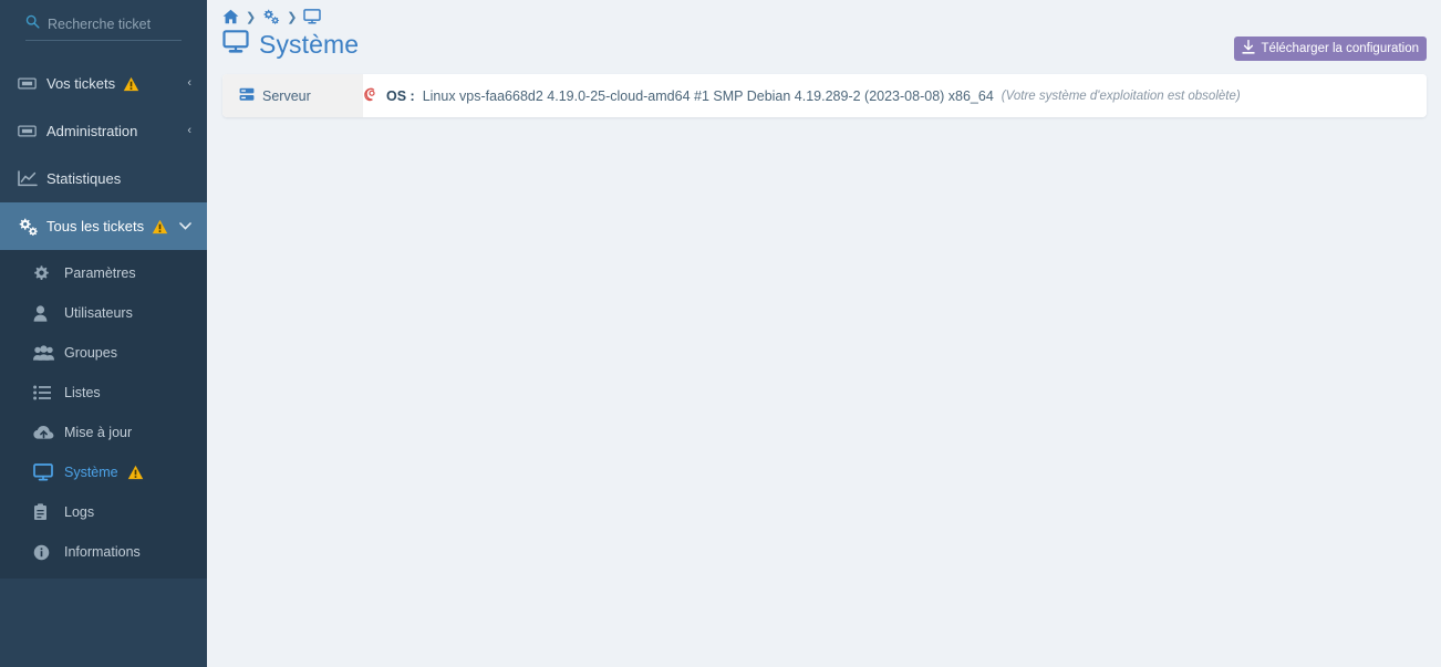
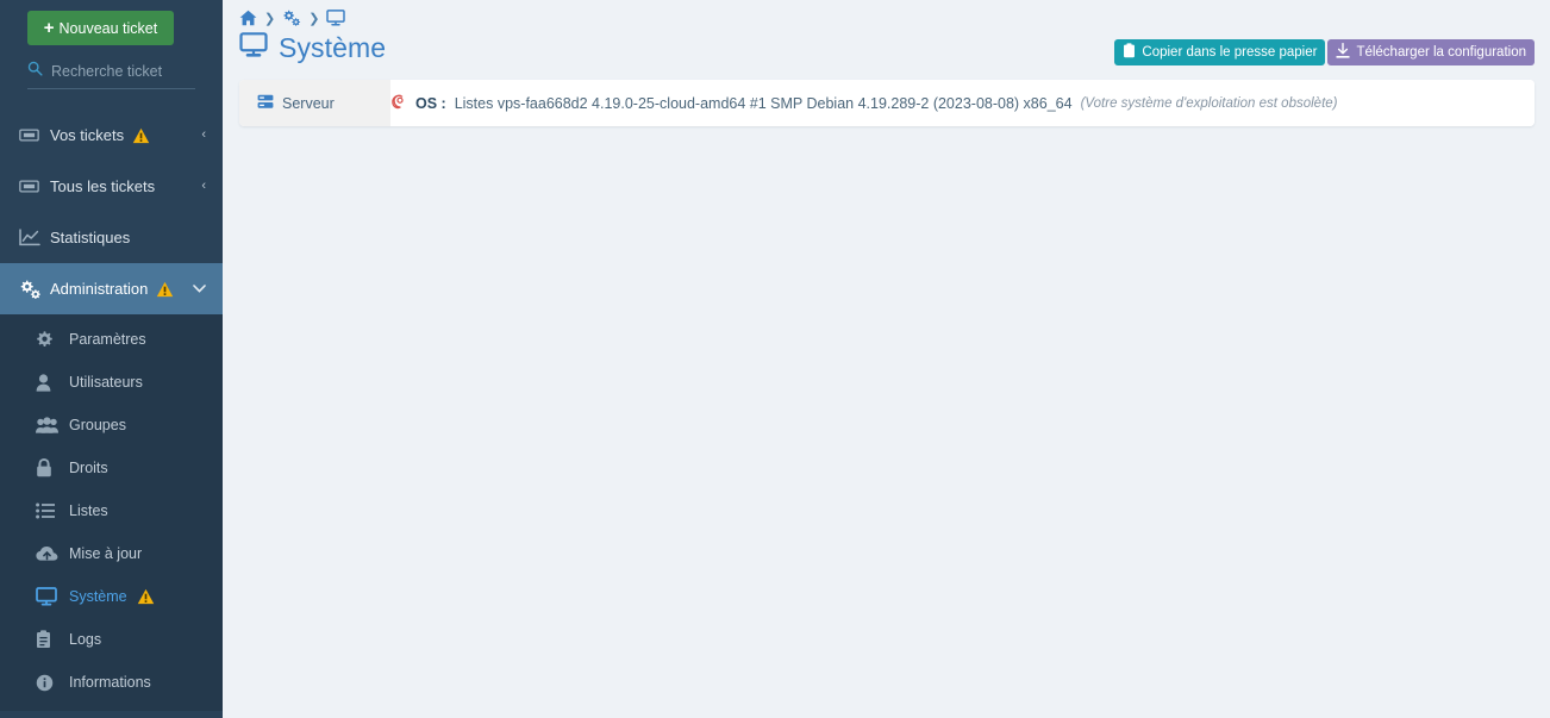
+ +
+ Nouveau ticket
  Recherche ticket
  Vos tickets
  ‹
- Administration
+ Tous les tickets
  ‹
  Statistiques
- Tous les tickets
+ Administration
  Paramètres
  Utilisateurs
  Groupes
+ Droits
  Listes
  Mise à jour
  Système
  Logs
  Informations
  ❯
  ❯
  Système
+ Copier dans le presse papier
  Télécharger la configuration
  Serveur
  OS :
- Linux vps-faa668d2 4.19.0-25-cloud-amd64 #1 SMP Debian 4.19.289-2 (2023-08-08) x86_64
+ Listes vps-faa668d2 4.19.0-25-cloud-amd64 #1 SMP Debian 4.19.289-2 (2023-08-08) x86_64
  (Votre système d'exploitation est obsolète)
